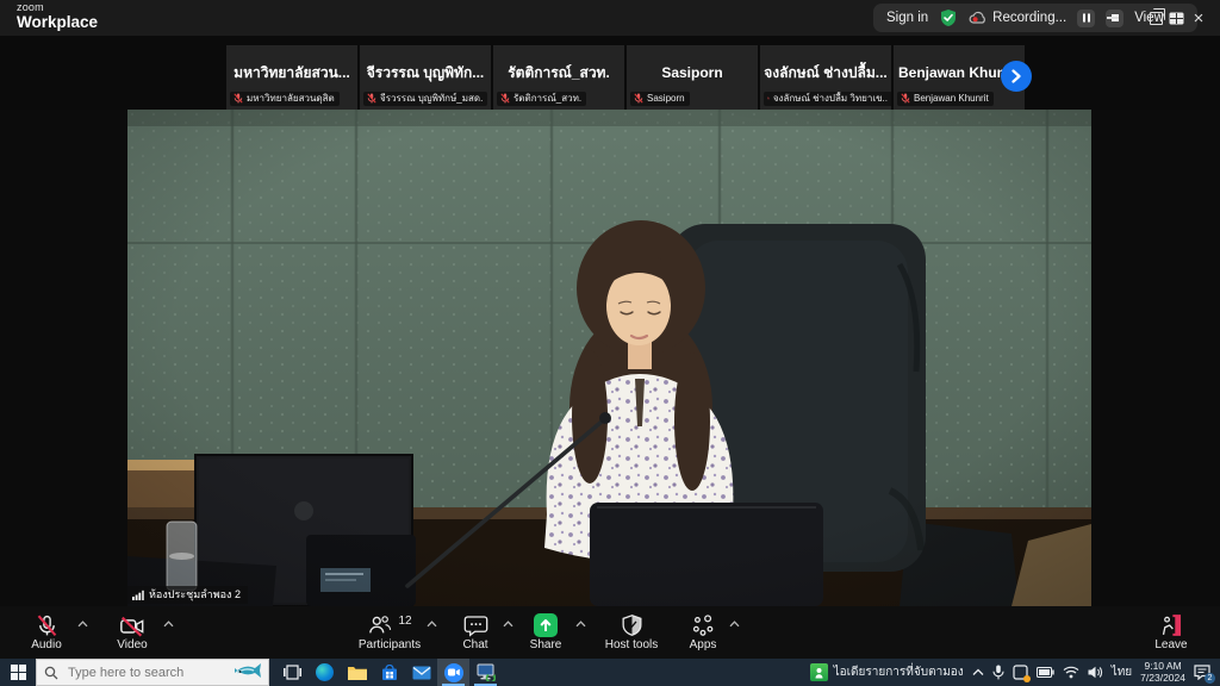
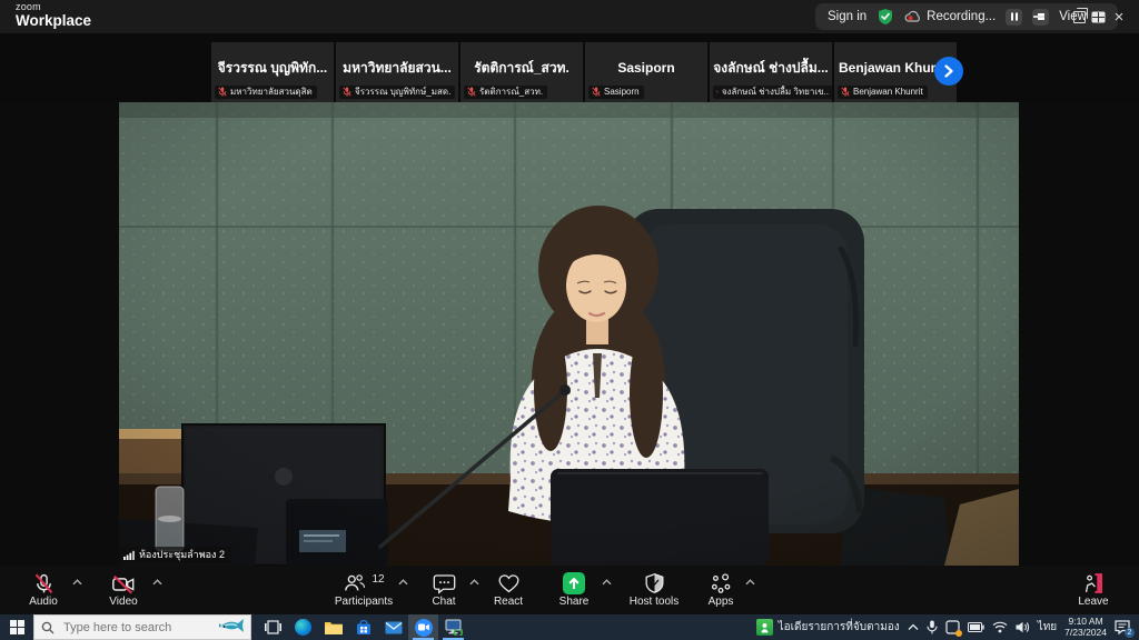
  zoom
  Workplace
  Sign in
  Recording...
  View
  ×
- มหาวิทยาลัยสวน...
+ จีรวรรณ บุญพิทัก...
  มหาวิทยาลัยสวนดุสิต
- จีรวรรณ บุญพิทัก...
+ มหาวิทยาลัยสวน...
  จีรวรรณ บุญพิทักษ์_มสด.
  รัตติการณ์_สวท.
  รัตติการณ์_สวท.
  Sasiporn
  Sasiporn
  จงลักษณ์ ช่างปลื้ม...
  จงลักษณ์ ช่างปลื้ม วิทยาเข..
  Benjawan Khu
  Benjawan Khunrit
  ห้องประชุมลำพอง 2
  Audio
  Video
  12
  Participants
  Chat
+ React
  Share
  Host tools
  Apps
  Leave
  Type here to search
  ไอเดียรายการที่จับตามอง
  ไทย
  9:10 AM
  7/23/2024
